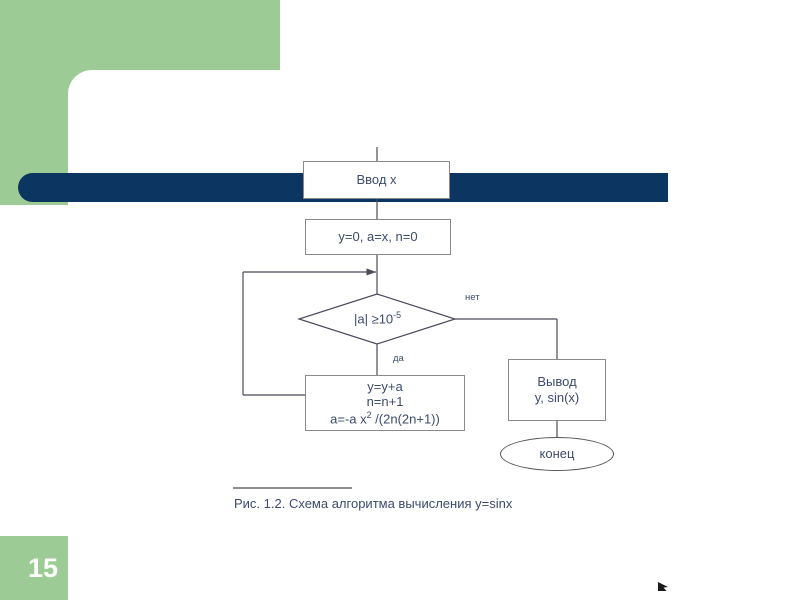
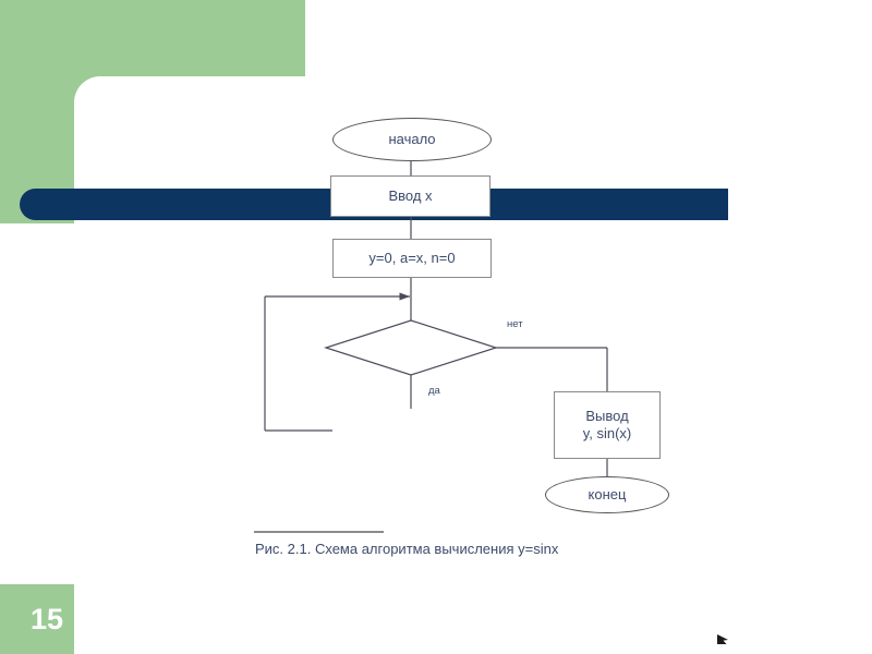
+ начало
  Ввод х
  y=0, a=x, n=0
- |a| ≥10-5
- y=y+a
- n=n+1
- a=-a x2 /(2n(2n+1))
  Вывод
  y, sin(x)
  конец
  нет
  да
- Рис. 1.2. Схема алгоритма вычисления y=sinx
+ Рис. 2.1. Схема алгоритма вычисления y=sinx
  15
